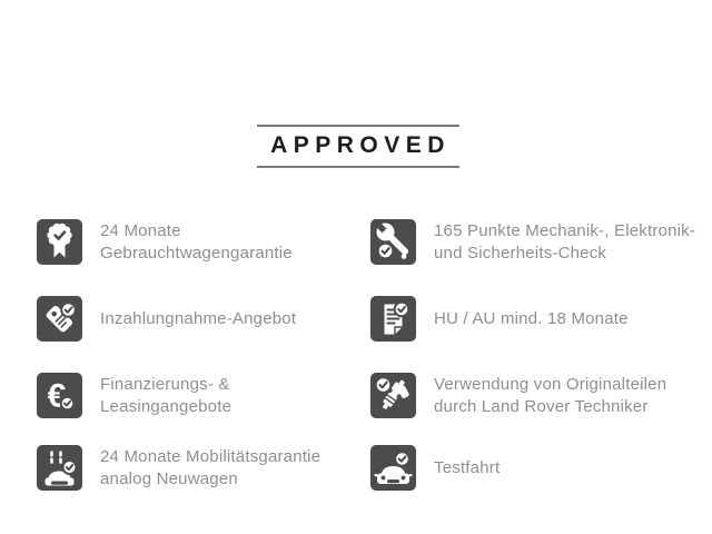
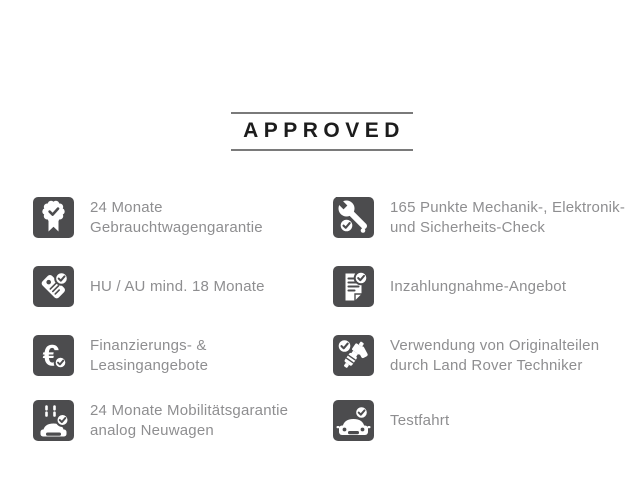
  APPROVED
  24 Monate
  Gebrauchtwagengarantie
- Inzahlungnahme-Angebot
+ HU / AU mind. 18 Monate
  €
  Finanzierungs- & Leasingangebote
  24 Monate Mobilitätsgarantie
  analog Neuwagen
  165 Punkte Mechanik-, Elektronik-
  und Sicherheits-Check
- HU / AU mind. 18 Monate
+ Inzahlungnahme-Angebot
  Verwendung von Originalteilen
  durch Land Rover Techniker
  Testfahrt
